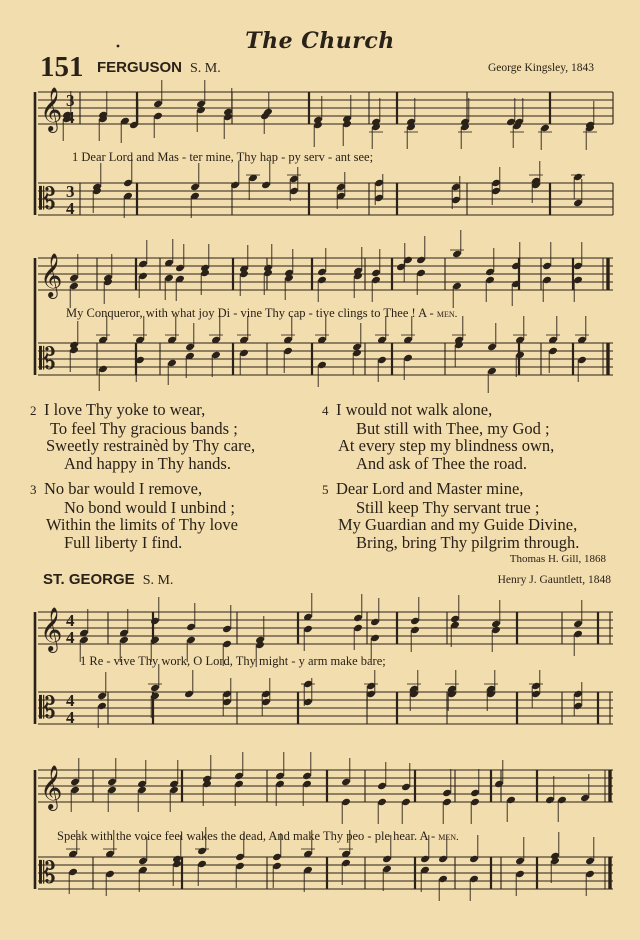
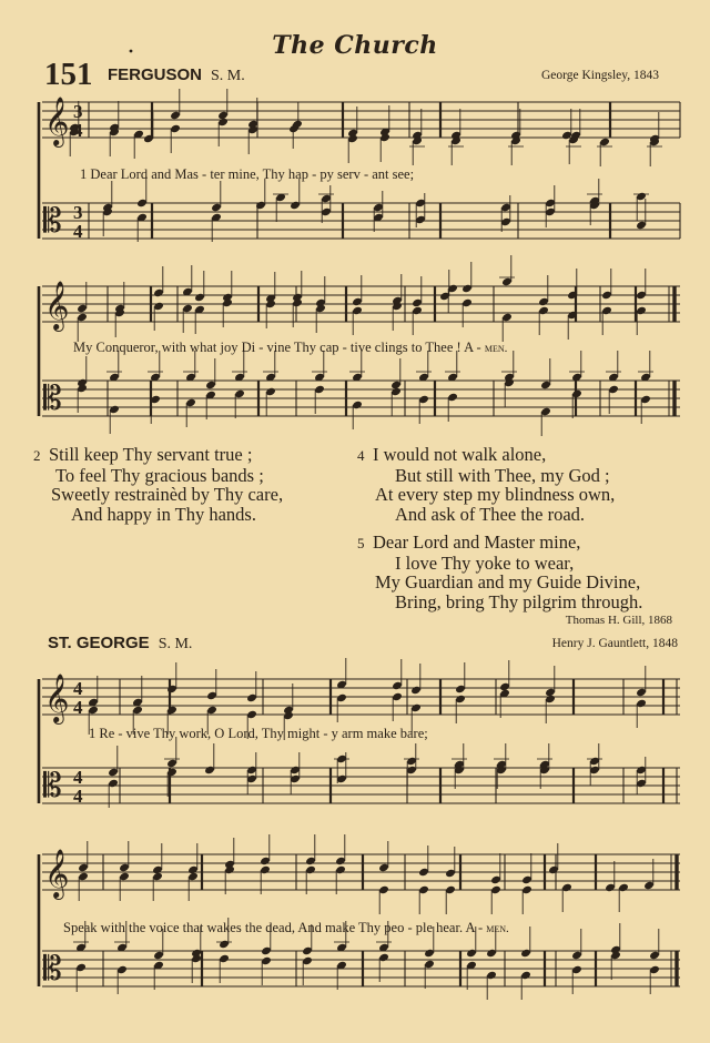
  The Church
  151
  FERGUSON S. M.
  George Kingsley, 1843
  𝄞
  𝄡
  3
  3
  4
  𝄞
  𝄡
  𝄞
  𝄡
  4
  4
  4
  4
  𝄞
  𝄡
  1 Dear Lord and Mas - ter mine, Thy hap - py serv - ant see;
  My Conqueror, with what joy Di - vine Thy cap - tive clings to Thee ! A - men.
- 2 I love Thy yoke to wear,
+ 2 Still keep Thy servant true ;
  To feel Thy gracious bands ;
  Sweetly restrainèd by Thy care,
  And happy in Thy hands.
- 3 No bar would I remove,
- No bond would I unbind ;
- Within the limits of Thy love
- Full liberty I find.
  4 I would not walk alone,
  But still with Thee, my God ;
  At every step my blindness own,
  And ask of Thee the road.
  5 Dear Lord and Master mine,
- Still keep Thy servant true ;
+ I love Thy yoke to wear,
  My Guardian and my Guide Divine,
  Bring, bring Thy pilgrim through.
  Thomas H. Gill, 1868
  ST. GEORGE S. M.
  Henry J. Gauntlett, 1848
  1 Re - vive Thy work, O Lord, Thy might - y arm make bare;
- Speak with the voice feel wakes the dead, And make Thy peo - ple hear. A - men.
+ Speak with the voice that wakes the dead, And make Thy peo - ple hear. A - men.
